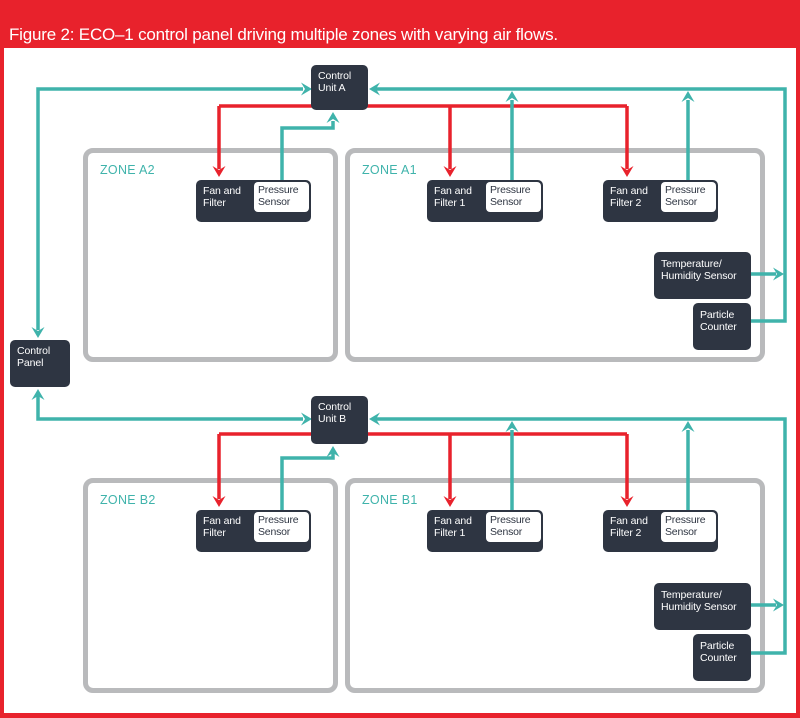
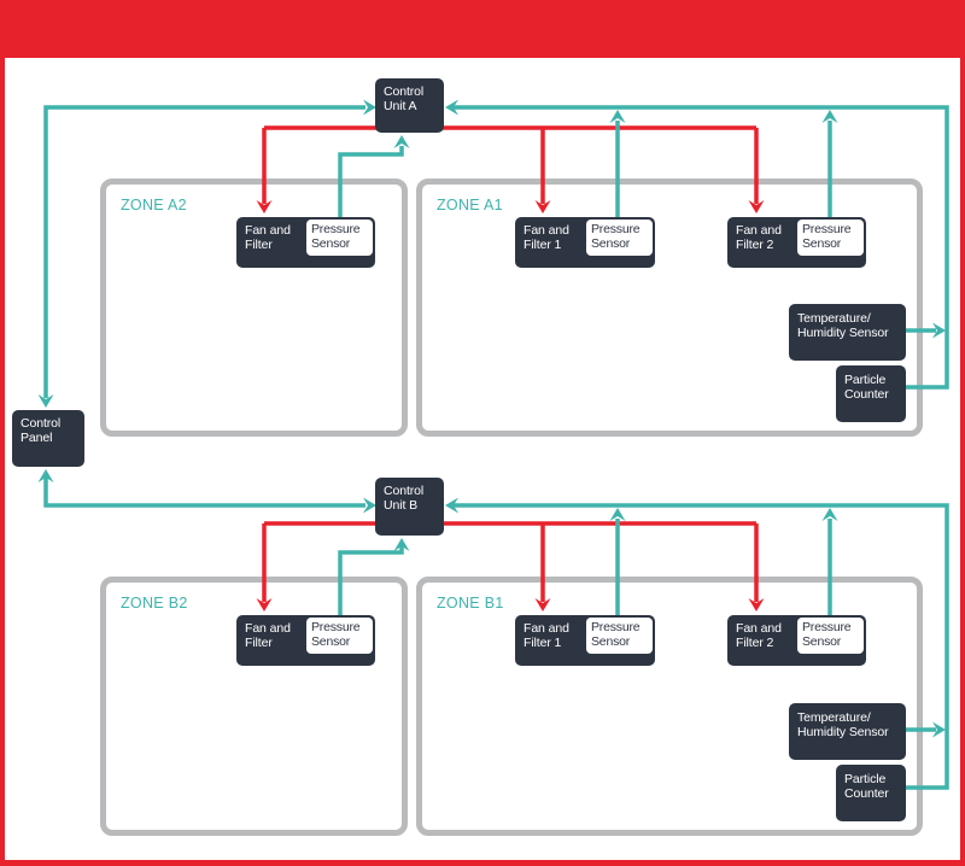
- Figure 2: ECO–1 control panel driving multiple zones with varying air flows.
  ZONE A2
  ZONE A1
  ZONE B2
  ZONE B1
  Control
  Panel
  Control
  Unit A
  Control
  Unit B
  Fan and
  Filter
  Pressure
  Sensor
  Fan and
  Filter 1
  Pressure
  Sensor
  Fan and
  Filter 2
  Pressure
  Sensor
  Temperature/
  Humidity Sensor
  Particle
  Counter
  Fan and
  Filter
  Pressure
  Sensor
  Fan and
  Filter 1
  Pressure
  Sensor
  Fan and
  Filter 2
  Pressure
  Sensor
  Temperature/
  Humidity Sensor
  Particle
  Counter
